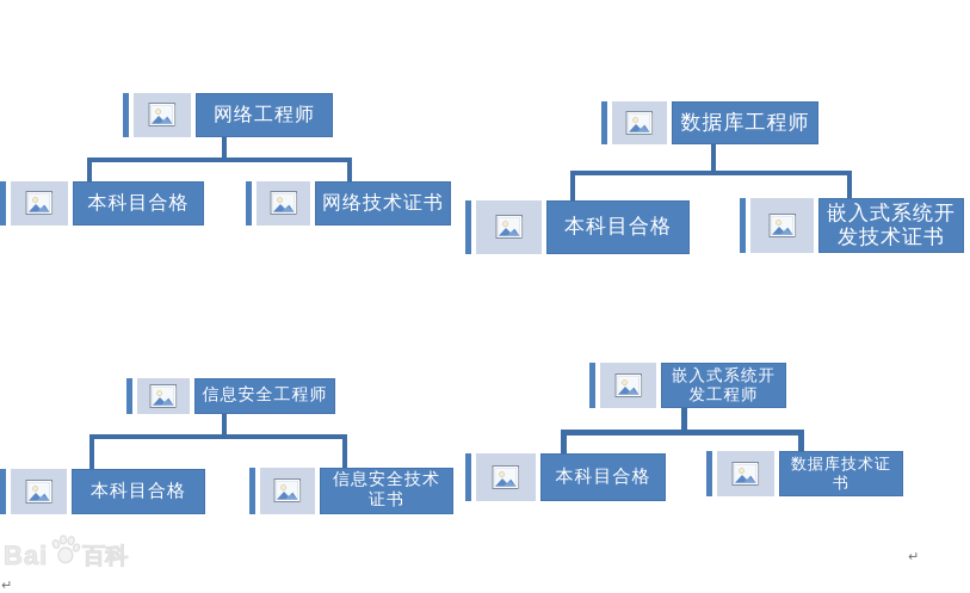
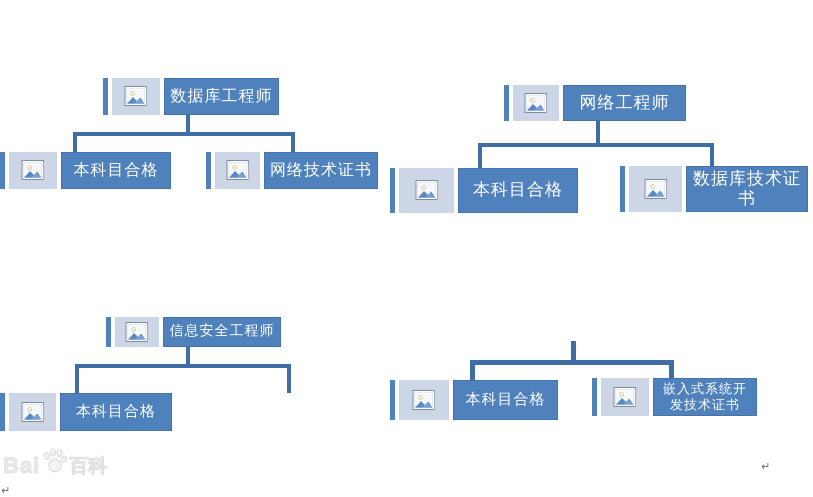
- 网络工程师
+ 数据库工程师
  本科目合格
  网络技术证书
- 数据库工程师
+ 网络工程师
  本科目合格
- 嵌入式系统开发技术证书
+ 数据库技术证书
  信息安全工程师
  本科目合格
- 信息安全技术证书
- 嵌入式系统开发工程师
  本科目合格
- 数据库技术证书
+ 嵌入式系统开发技术证书
  Bai
  百科
  ↵
  ↵
